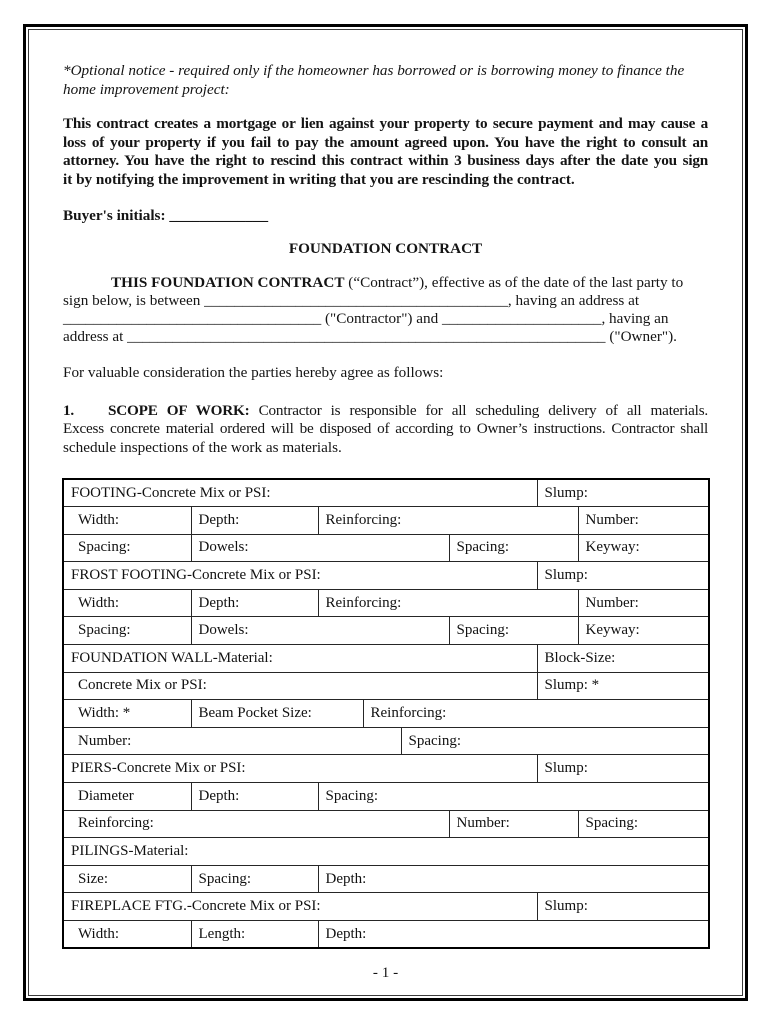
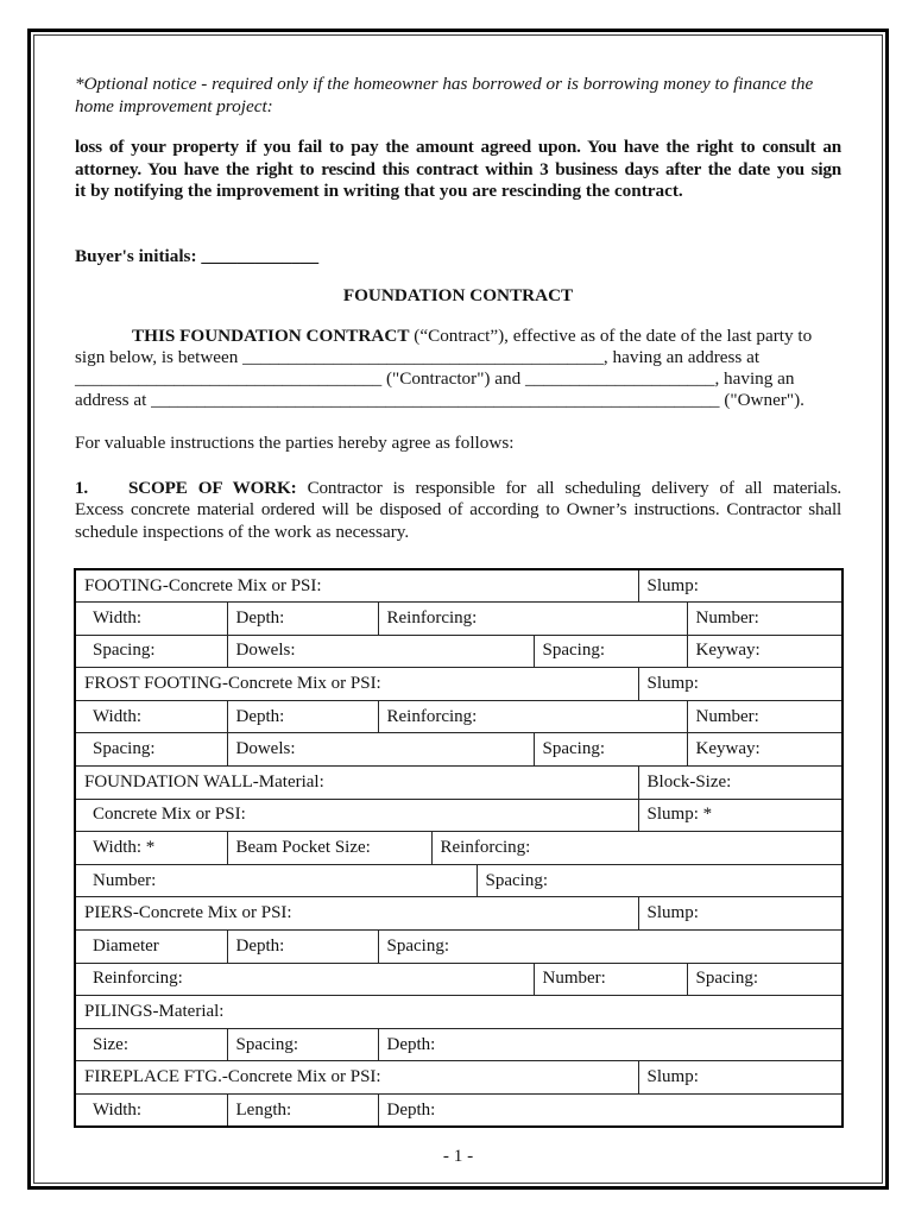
  *Optional notice - required only if the homeowner has borrowed or is borrowing money to finance the
  home improvement project:
- This contract creates a mortgage or lien against your property to secure payment and may cause a
  loss of your property if you fail to pay the amount agreed upon. You have the right to consult an
  attorney. You have the right to rescind this contract within 3 business days after the date you sign
  it by notifying the improvement in writing that you are rescinding the contract.
  Buyer's initials: _____________
  FOUNDATION CONTRACT
  THIS FOUNDATION CONTRACT (“Contract”), effective as of the date of the last party to
  sign below, is between ________________________________________, having an address at
  __________________________________ ("Contractor") and _____________________, having an
  address at _______________________________________________________________ ("Owner").
- For valuable consideration the parties hereby agree as follows:
+ For valuable instructions the parties hereby agree as follows:
  1. SCOPE OF WORK: Contractor is responsible for all scheduling delivery of all materials.
  Excess concrete material ordered will be disposed of according to Owner’s instructions. Contractor shall
- schedule inspections of the work as materials.
+ schedule inspections of the work as necessary.
  FOOTING-Concrete Mix or PSI:	Slump:
  Width:	Depth:	Reinforcing:	Number:
  Spacing:	Dowels:	Spacing:	Keyway:
  FROST FOOTING-Concrete Mix or PSI:	Slump:
  Width:	Depth:	Reinforcing:	Number:
  Spacing:	Dowels:	Spacing:	Keyway:
  FOUNDATION WALL-Material:	Block-Size:
  Concrete Mix or PSI:	Slump: *
  Width: *	Beam Pocket Size:	Reinforcing:
  Number:	Spacing:
  PIERS-Concrete Mix or PSI:	Slump:
  Diameter	Depth:	Spacing:
  Reinforcing:	Number:	Spacing:
  PILINGS-Material:
  Size:	Spacing:	Depth:
  FIREPLACE FTG.-Concrete Mix or PSI:	Slump:
  Width:	Length:	Depth:
  - 1 -
